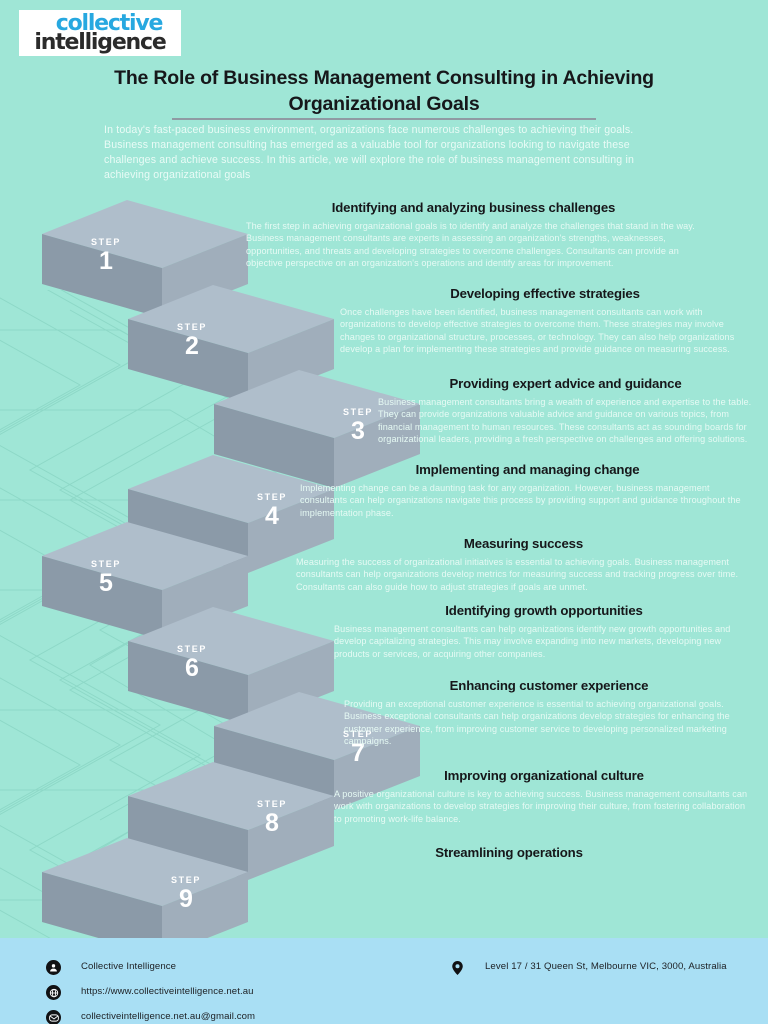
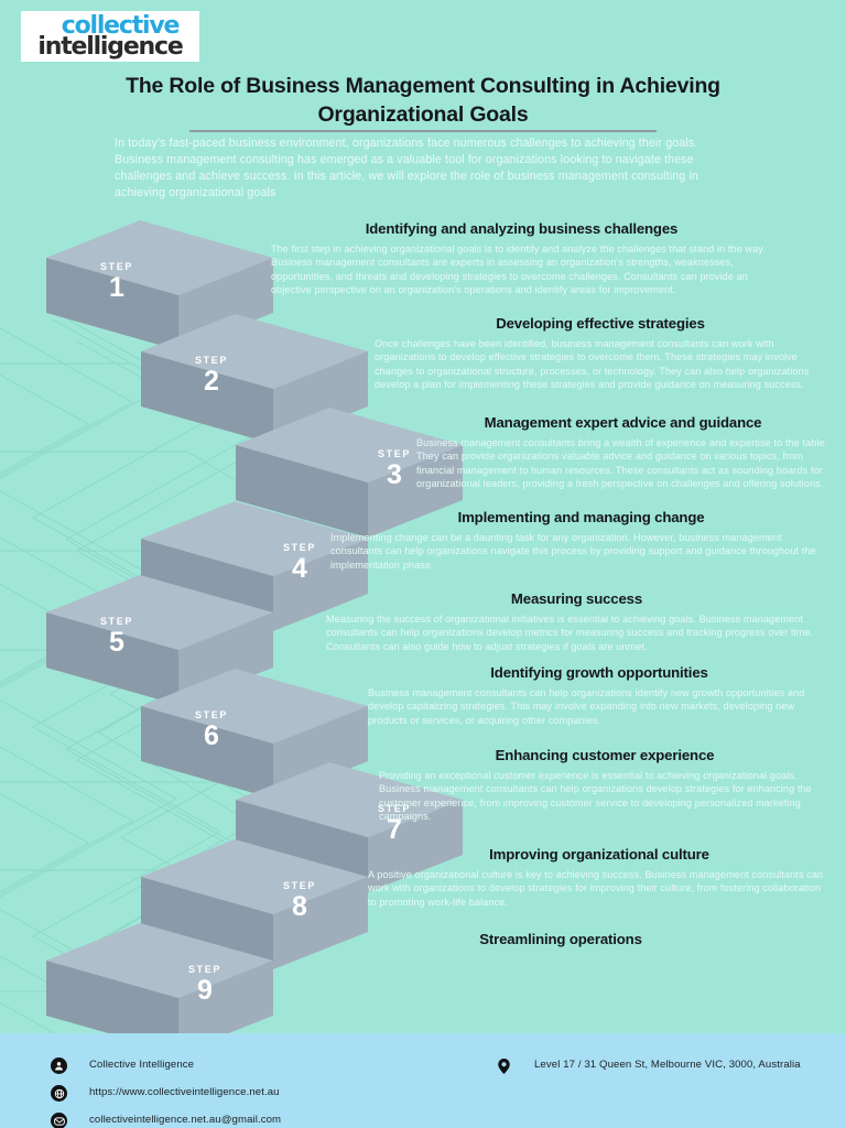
  collective
  intelligence
  The Role of Business Management Consulting in Achieving Organizational Goals
  In today's fast-paced business environment, organizations face numerous challenges to achieving their goals. Business management consulting has emerged as a valuable tool for organizations looking to navigate these challenges and achieve success. In this article, we will explore the role of business management consulting in achieving organizational goals
  STEP
  1
  STEP
  2
  STEP
  3
  STEP
  4
  STEP
  5
  STEP
  6
  STEP
  7
  STEP
  8
  STEP
  9
  Identifying and analyzing business challenges
  The first step in achieving organizational goals is to identify and analyze the challenges that stand in the way. Business management consultants are experts in assessing an organization's strengths, weaknesses, opportunities, and threats and developing strategies to overcome challenges. Consultants can provide an objective perspective on an organization's operations and identify areas for improvement.
  Developing effective strategies
  Once challenges have been identified, business management consultants can work with organizations to develop effective strategies to overcome them. These strategies may involve changes to organizational structure, processes, or technology. They can also help organizations develop a plan for implementing these strategies and provide guidance on measuring success.
- Providing expert advice and guidance
+ Management expert advice and guidance
  Business management consultants bring a wealth of experience and expertise to the table. They can provide organizations valuable advice and guidance on various topics, from financial management to human resources. These consultants act as sounding boards for organizational leaders, providing a fresh perspective on challenges and offering solutions.
  Implementing and managing change
  Implementing change can be a daunting task for any organization. However, business management consultants can help organizations navigate this process by providing support and guidance throughout the implementation phase.
  Measuring success
  Measuring the success of organizational initiatives is essential to achieving goals. Business management consultants can help organizations develop metrics for measuring success and tracking progress over time. Consultants can also guide how to adjust strategies if goals are unmet.
  Identifying growth opportunities
  Business management consultants can help organizations identify new growth opportunities and develop capitalizing strategies. This may involve expanding into new markets, developing new products or services, or acquiring other companies.
  Enhancing customer experience
- Providing an exceptional customer experience is essential to achieving organizational goals. Business exceptional consultants can help organizations develop strategies for enhancing the customer experience, from improving customer service to developing personalized marketing campaigns.
+ Providing an exceptional customer experience is essential to achieving organizational goals. Business management consultants can help organizations develop strategies for enhancing the customer experience, from improving customer service to developing personalized marketing campaigns.
  Improving organizational culture
  A positive organizational culture is key to achieving success. Business management consultants can work with organizations to develop strategies for improving their culture, from fostering collaboration to promoting work-life balance.
  Streamlining operations
  Collective Intelligence
  https://www.collectiveintelligence.net.au
  collectiveintelligence.net.au@gmail.com
  Level 17 / 31 Queen St, Melbourne VIC, 3000, Australia
